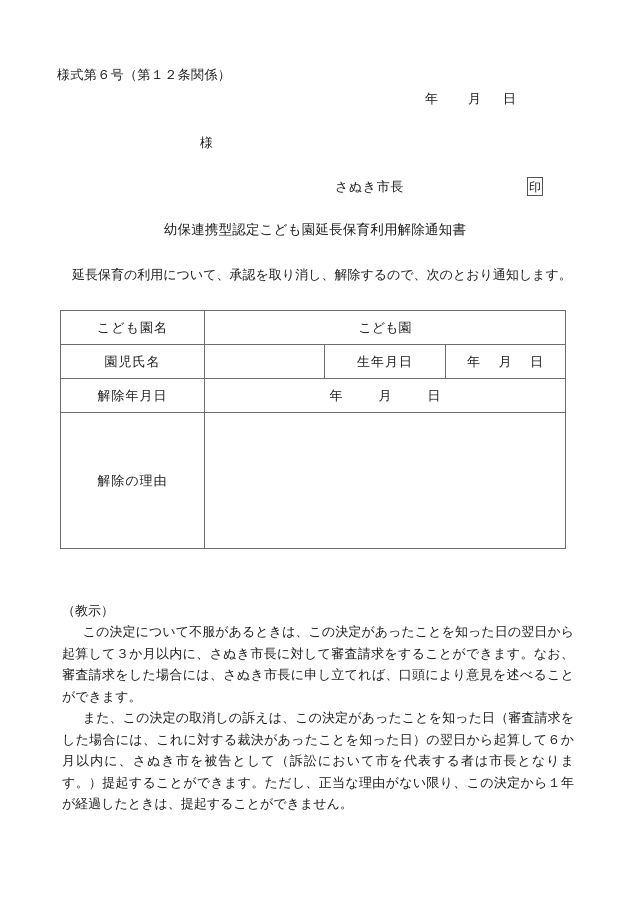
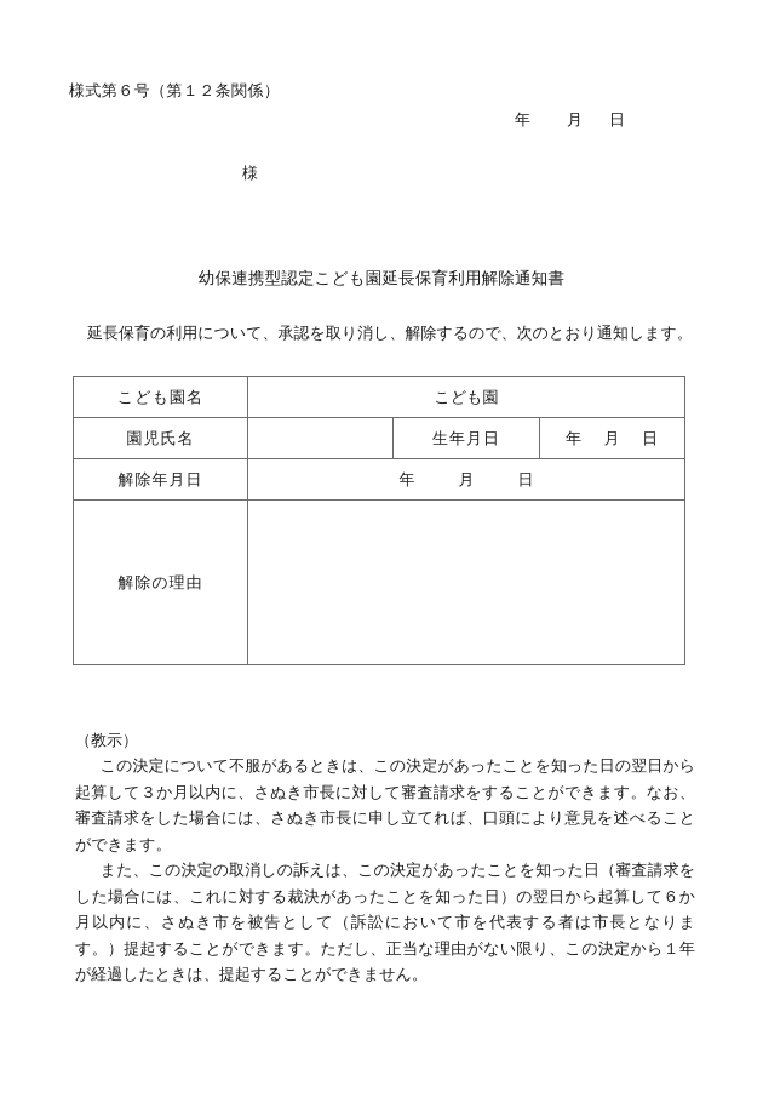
  様式第６号（第１２条関係）
  年 月 日
  様
- さぬき市長
- 印
  幼保連携型認定こども園延長保育利用解除通知書
  延長保育の利用について、承認を取り消し、解除するので、次のとおり通知します。
  こども園名	こども園
  園児氏名		生年月日	年 月 日
  解除年月日	年 月 日
  解除の理由
  （教示）
  この決定について不服があるときは、この決定があったことを知った日の翌日から起算して３か月以内に、さぬき市長に対して審査請求をすることができます。なお、審査請求をした場合には、さぬき市長に申し立てれば、口頭により意見を述べることができます。
  また、この決定の取消しの訴えは、この決定があったことを知った日（審査請求をした場合には、これに対する裁決があったことを知った日）の翌日から起算して６か月以内に、さぬき市を被告として（訴訟において市を代表する者は市長となります。）提起することができます。ただし、正当な理由がない限り、この決定から１年が経過したときは、提起することができません。
